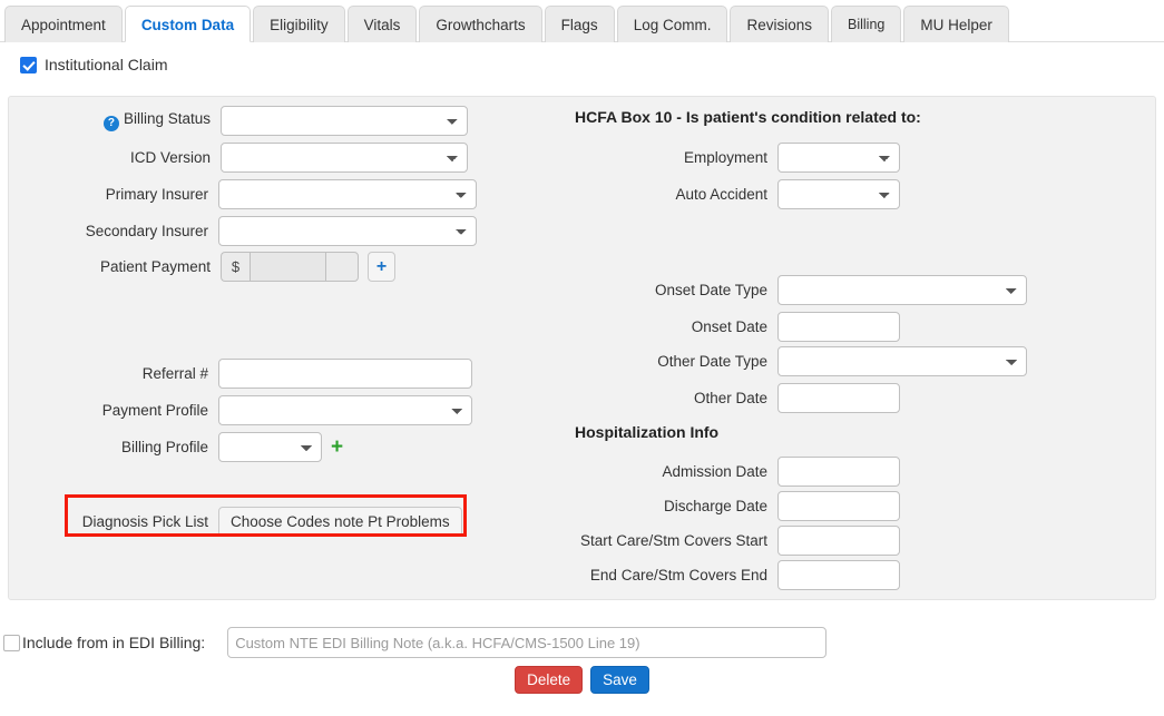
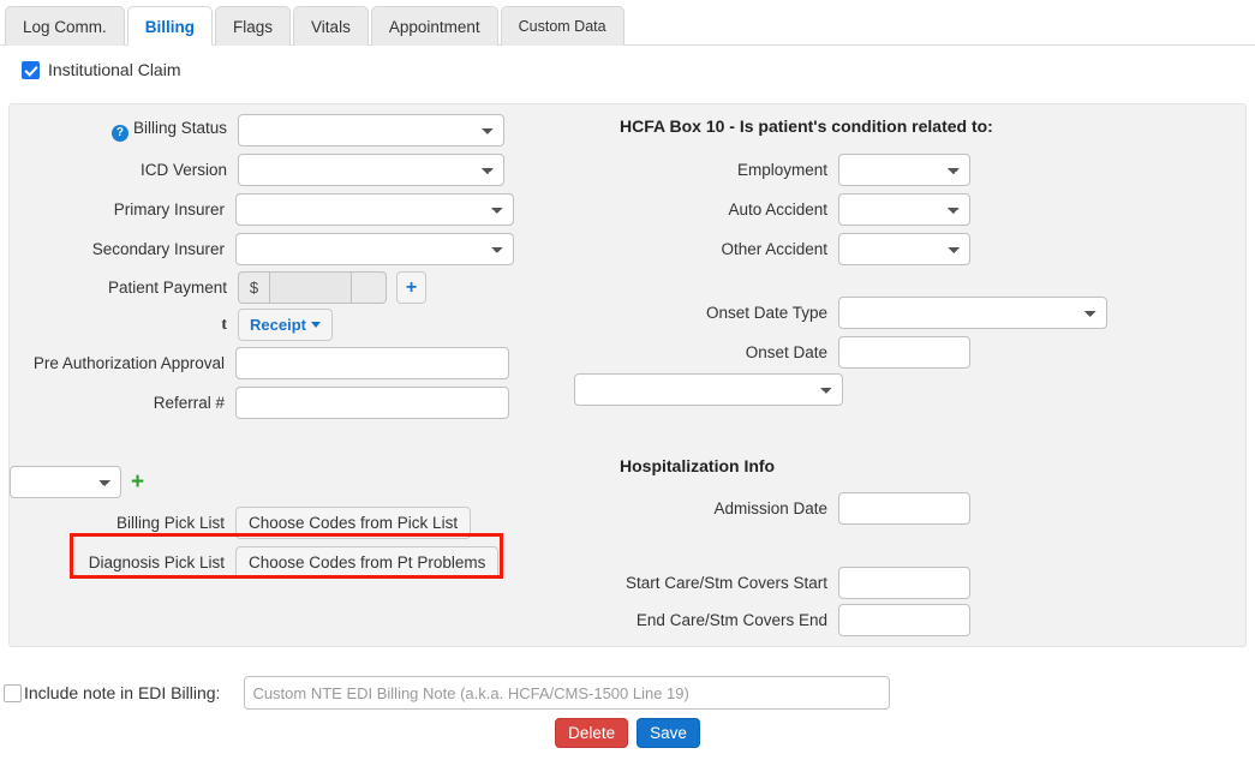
- Appointment
+ Log Comm.
- Custom Data
+ Billing
- Eligibility
- Vitals
+ Flags
- Growthcharts
- Flags
+ Vitals
- Log Comm.
+ Appointment
- Revisions
- Billing
+ Custom Data
- MU Helper
  Institutional Claim
  ? Billing Status
  ICD Version
  Primary Insurer
  Secondary Insurer
  Patient Payment
  $
  +
+ t
+ Receipt
+ Pre Authorization Approval
  Referral #
- Payment Profile
- Billing Profile
  +
+ Billing Pick List
+ Choose Codes from Pick List
  Diagnosis Pick List
- Choose Codes note Pt Problems
+ Choose Codes from Pt Problems
  HCFA Box 10 - Is patient's condition related to:
  Employment
  Auto Accident
+ Other Accident
  Onset Date Type
  Onset Date
- Other Date Type
- Other Date
  Hospitalization Info
  Admission Date
- Discharge Date
  Start Care/Stm Covers Start
  End Care/Stm Covers End
- Include from in EDI Billing:
+ Include note in EDI Billing:
  Custom NTE EDI Billing Note (a.k.a. HCFA/CMS-1500 Line 19)
  Delete
  Save
